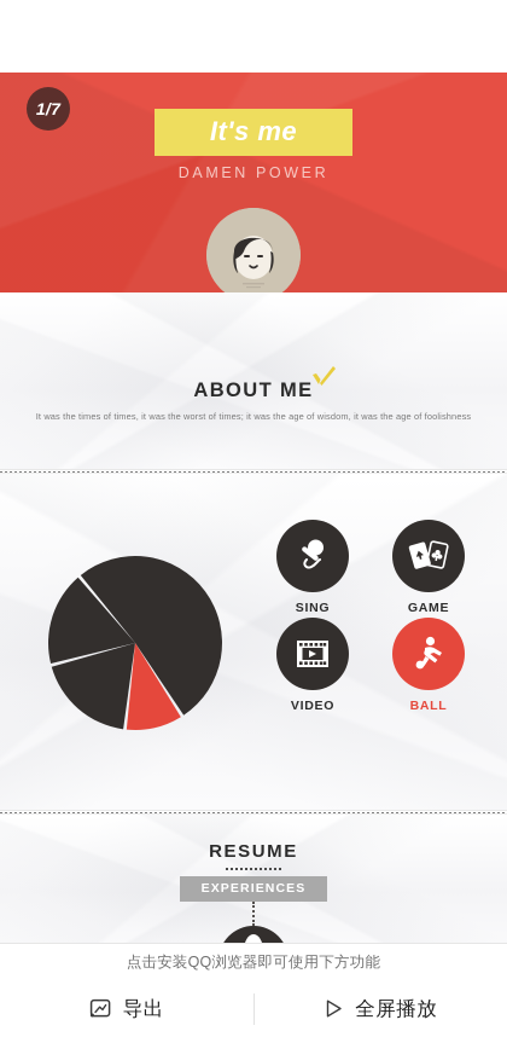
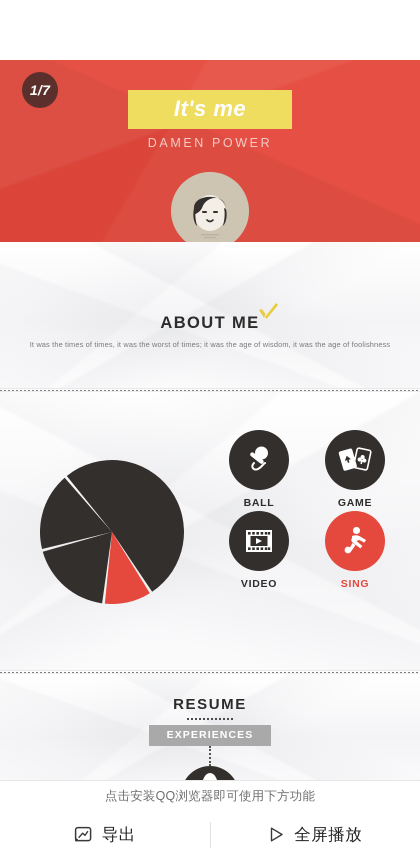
  1/7
  It's me
  DAMEN POWER
  ABOUT ME
  It was the times of times, it was the worst of times; it was the age of wisdom, it was the age of foolishness
- SING
+ BALL
  GAME
  VIDEO
- BALL
+ SING
  RESUME
  EXPERIENCES
  点击安装QQ浏览器即可使用下方功能
  导出
  全屏播放
